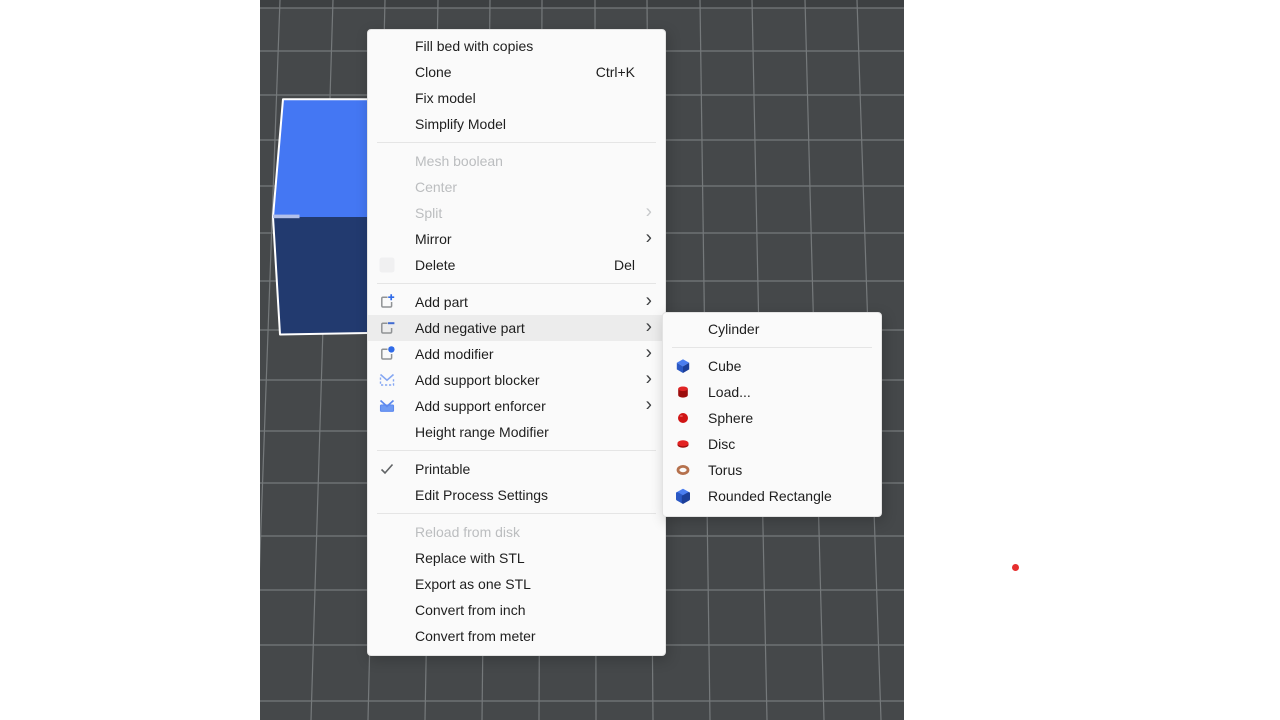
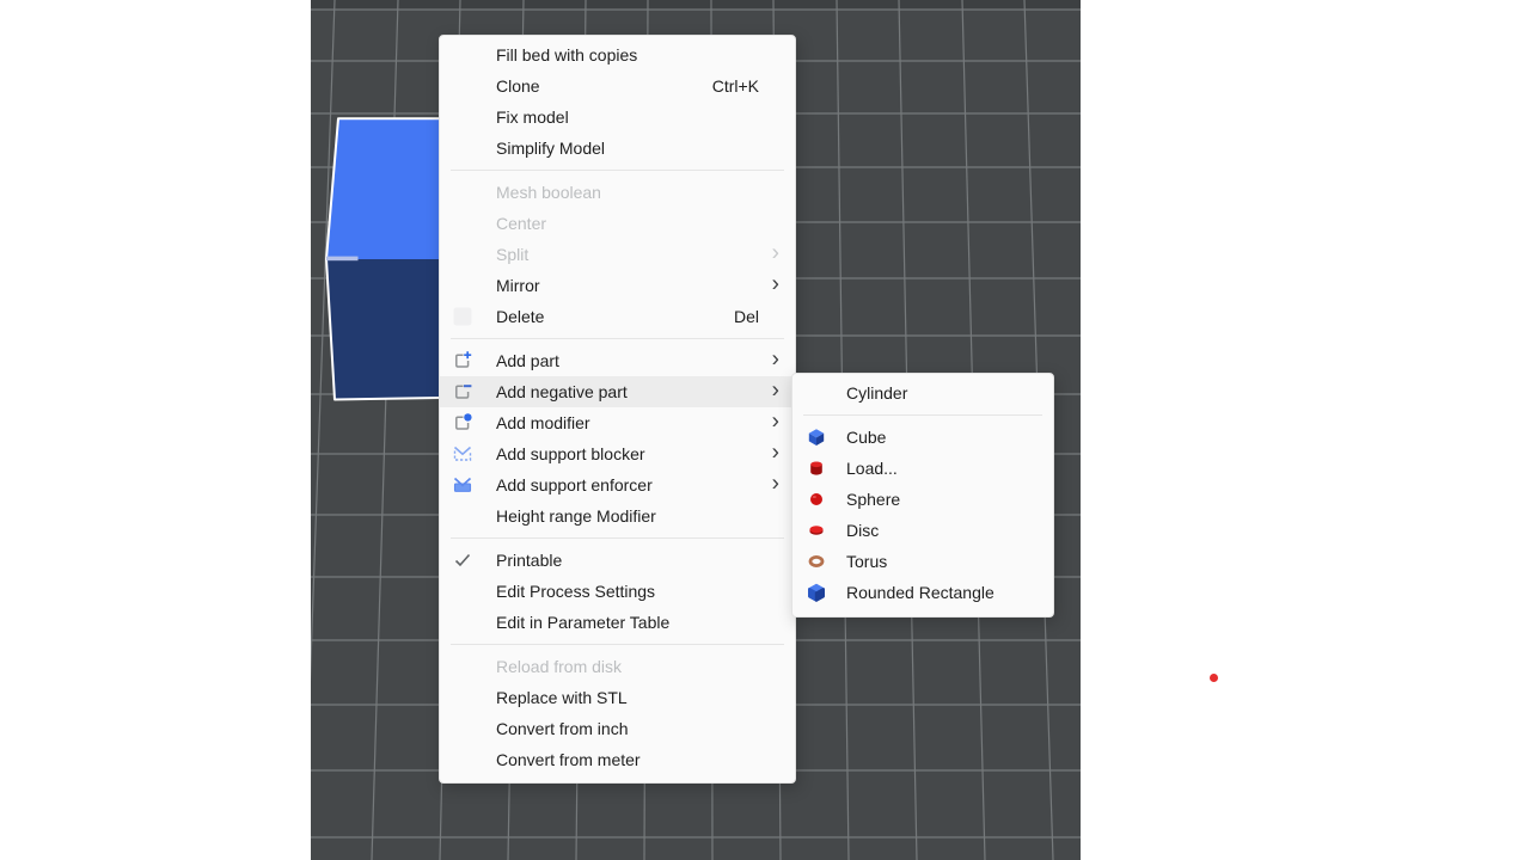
  Fill bed with copies
  Clone
  Ctrl+K
  Fix model
  Simplify Model
  Mesh boolean
  Center
  Split
  ›
  Mirror
  ›
  Delete
  Del
  Add part
  ›
  Add negative part
  ›
  Add modifier
  ›
  Add support blocker
  ›
  Add support enforcer
  ›
  Height range Modifier
  Printable
  Edit Process Settings
+ Edit in Parameter Table
  Reload from disk
  Replace with STL
- Export as one STL
  Convert from inch
  Convert from meter
  Cylinder
  Cube
  Load...
  Sphere
  Disc
  Torus
  Rounded Rectangle
